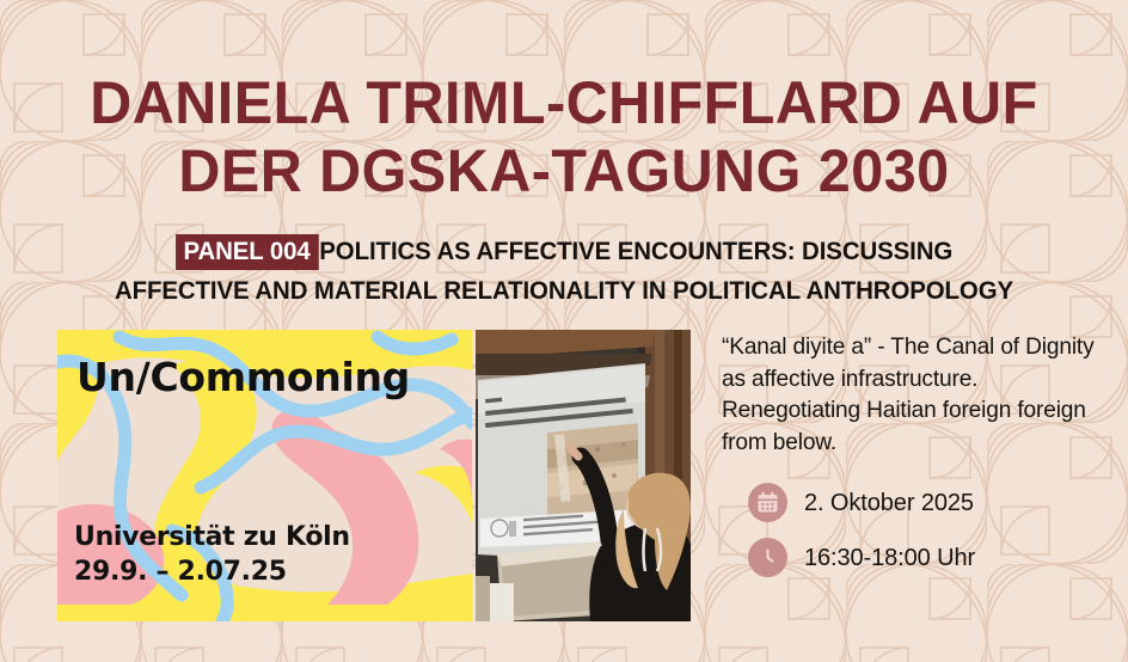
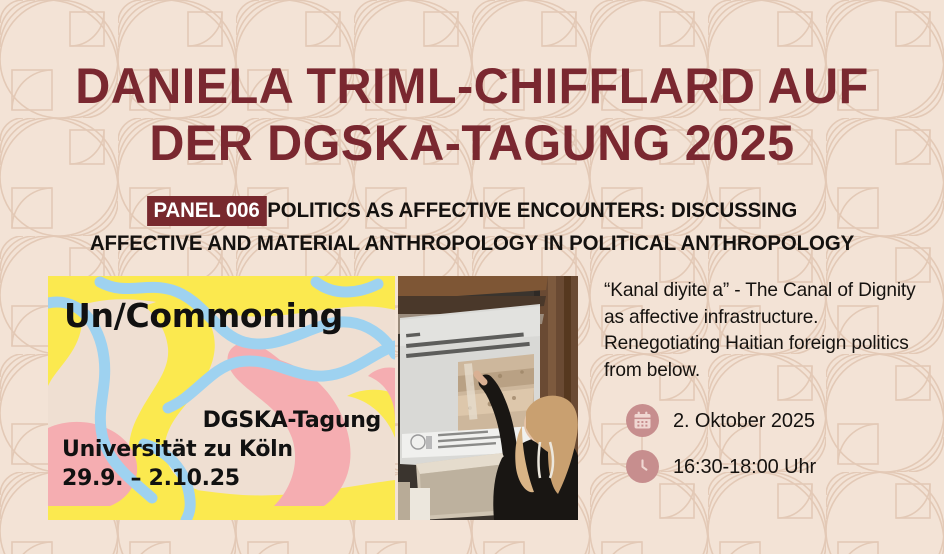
  DANIELA TRIML-CHIFFLARD AUF
- DER DGSKA-TAGUNG 2030
+ DER DGSKA-TAGUNG 2025
- PANEL 004 POLITICS AS AFFECTIVE ENCOUNTERS: DISCUSSING
+ PANEL 006 POLITICS AS AFFECTIVE ENCOUNTERS: DISCUSSING
- AFFECTIVE AND MATERIAL RELATIONALITY IN POLITICAL ANTHROPOLOGY
+ AFFECTIVE AND MATERIAL ANTHROPOLOGY IN POLITICAL ANTHROPOLOGY
  Un/Commoning
+ DGSKA-Tagung
  Universität zu Köln
- 29.9. – 2.07.25
+ 29.9. – 2.10.25
- “Kanal diyite a” - The Canal of Dignity as affective infrastructure. Renegotiating Haitian foreign foreign from below.
+ “Kanal diyite a” - The Canal of Dignity as affective infrastructure. Renegotiating Haitian foreign politics from below.
  2. Oktober 2025
  16:30-18:00 Uhr
